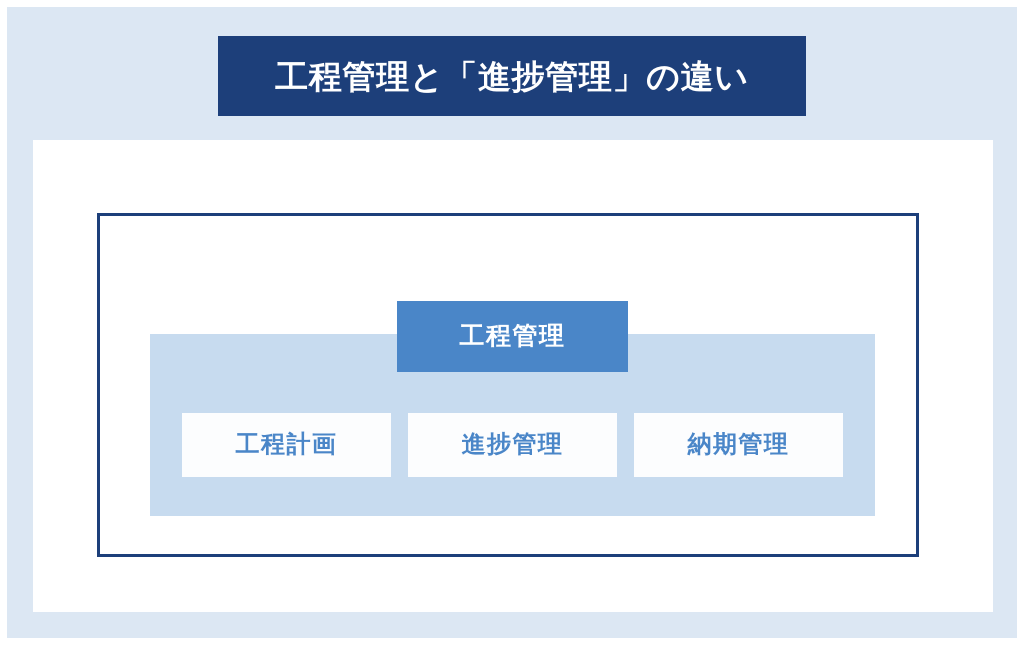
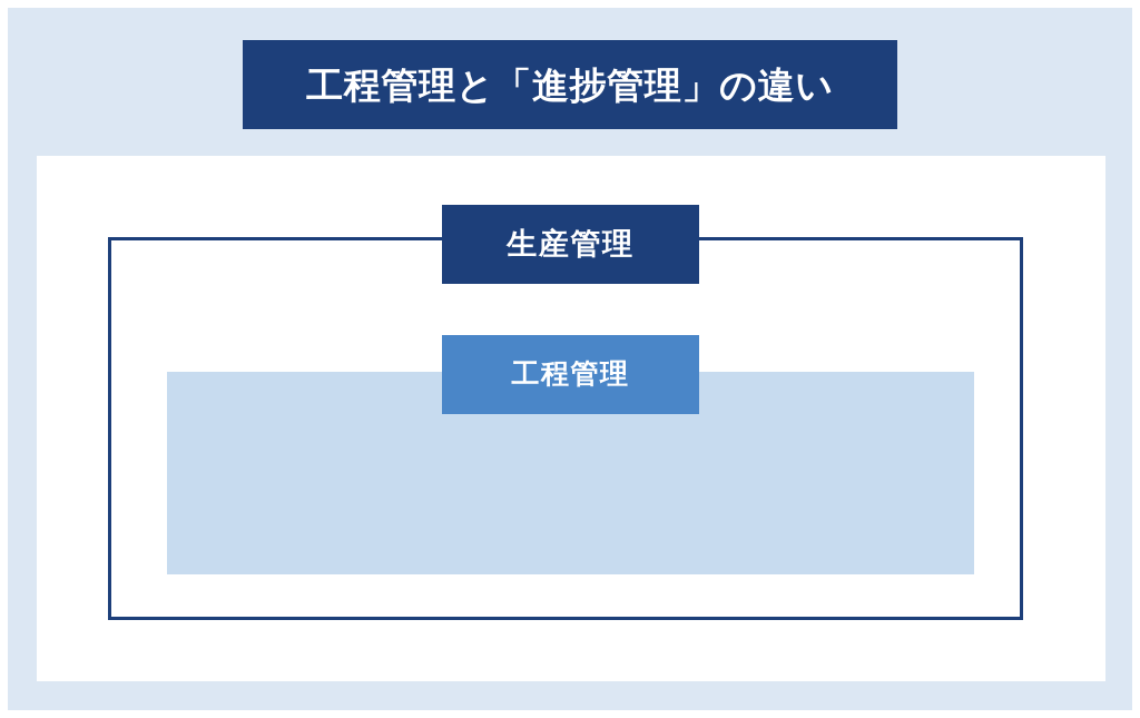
  工程管理と「進捗管理」の違い
+ 生産管理
  工程管理
- 工程計画
- 進捗管理
- 納期管理
